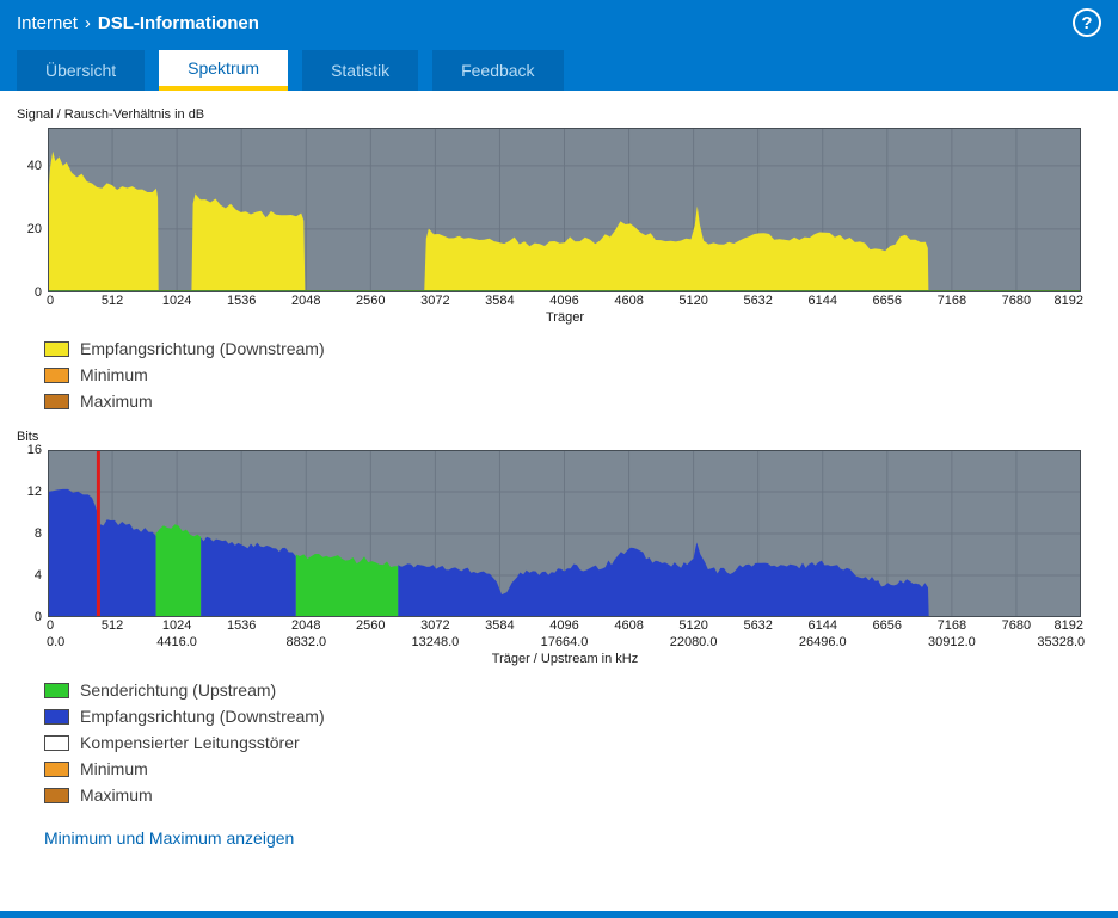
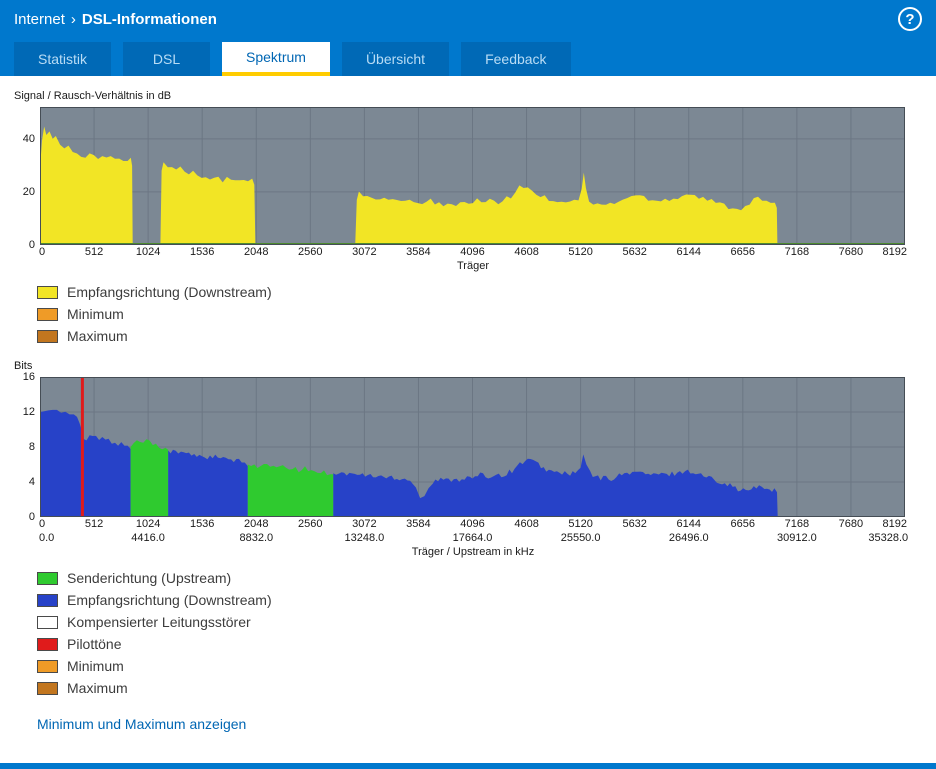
  Internet
  ›
  DSL-Informationen
  ?
- Übersicht
+ Statistik
+ DSL
  Spektrum
- Statistik
+ Übersicht
  Feedback
  Signal / Rausch-Verhältnis in dB
  0
  20
  40
  0
  512
  1024
  1536
  2048
  2560
  3072
  3584
  4096
  4608
  5120
  5632
  6144
  6656
  7168
  7680
  8192
  Träger
  Empfangsrichtung (Downstream)
  Minimum
  Maximum
  Bits
  0
  4
  8
  12
  16
  0
  512
  1024
  1536
  2048
  2560
  3072
  3584
  4096
  4608
  5120
  5632
  6144
  6656
  7168
  7680
  8192
  0.0
  4416.0
  8832.0
  13248.0
  17664.0
- 22080.0
+ 25550.0
  26496.0
  30912.0
  35328.0
  Träger / Upstream in kHz
  Senderichtung (Upstream)
  Empfangsrichtung (Downstream)
  Kompensierter Leitungsstörer
+ Pilottöne
  Minimum
  Maximum
  Minimum und Maximum anzeigen
